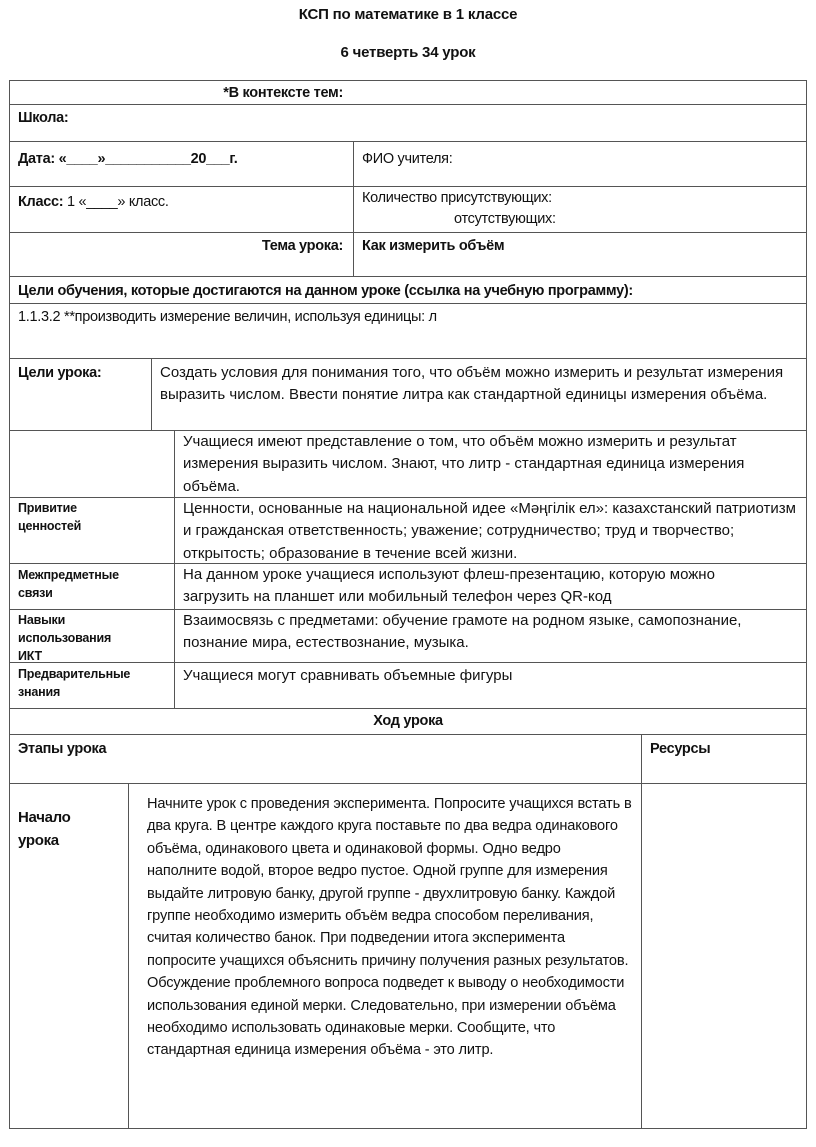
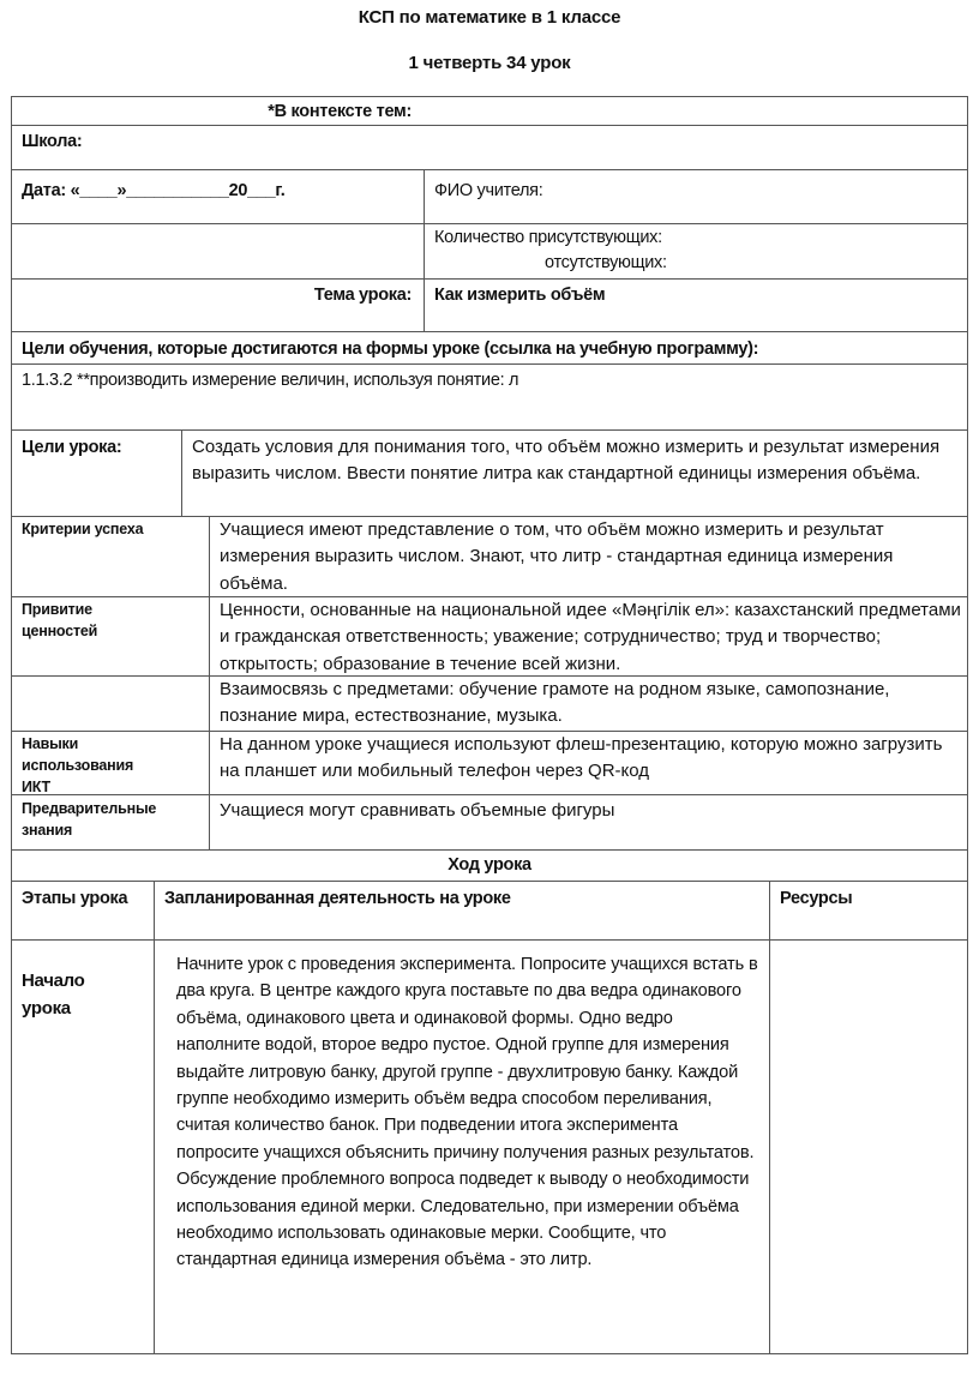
  КСП по математике в 1 классе
- 6 четверть 34 урок
+ 1 четверть 34 урок
  *В контексте тем:
  Школа:
  Дата: «____»___________20___г.
  ФИО учителя:
- Класс: 1 «____» класс.
  Количество присутствующих:
  отсутствующих:
  Тема урока:
  Как измерить объём
- Цели обучения, которые достигаются на данном уроке (ссылка на учебную программу):
+ Цели обучения, которые достигаются на формы уроке (ссылка на учебную программу):
- 1.1.3.2 **производить измерение величин, используя единицы: л
+ 1.1.3.2 **производить измерение величин, используя понятие: л
  Цели урока:
  Создать условия для понимания того, что объём можно измерить и результат измерения выразить числом. Ввести понятие литра как стандартной единицы измерения объёма.
+ Критерии успеха
  Учащиеся имеют представление о том, что объём можно измерить и результат измерения выразить числом. Знают, что литр - стандартная единица измерения объёма.
  Привитие ценностей
- Ценности, основанные на национальной идее «Мәңгілік ел»: казахстанский патриотизм и гражданская ответственность; уважение; сотрудничество; труд и творчество; открытость; образование в течение всей жизни.
+ Ценности, основанные на национальной идее «Мәңгілік ел»: казахстанский предметами и гражданская ответственность; уважение; сотрудничество; труд и творчество; открытость; образование в течение всей жизни.
- Межпредметные связи
- На данном уроке учащиеся используют флеш-презентацию, которую можно загрузить на планшет или мобильный телефон через QR-код
+ Взаимосвязь с предметами: обучение грамоте на родном языке, самопознание, познание мира, естествознание, музыка.
  Навыки использования ИКТ
- Взаимосвязь с предметами: обучение грамоте на родном языке, самопознание, познание мира, естествознание, музыка.
+ На данном уроке учащиеся используют флеш-презентацию, которую можно загрузить на планшет или мобильный телефон через QR-код
  Предварительные знания
  Учащиеся могут сравнивать объемные фигуры
  Ход урока
  Этапы урока
+ Запланированная деятельность на уроке
  Ресурсы
  Начало урока
  Начните урок с проведения эксперимента. Попросите учащихся встать в два круга. В центре каждого круга поставьте по два ведра одинакового объёма, одинакового цвета и одинаковой формы. Одно ведро наполните водой, второе ведро пустое. Одной группе для измерения выдайте литровую банку, другой группе - двухлитровую банку. Каждой группе необходимо измерить объём ведра способом переливания, считая количество банок. При подведении итога эксперимента попросите учащихся объяснить причину получения разных результатов. Обсуждение проблемного вопроса подведет к выводу о необходимости использования единой мерки. Следовательно, при измерении объёма необходимо использовать одинаковые мерки. Сообщите, что стандартная единица измерения объёма - это литр.
